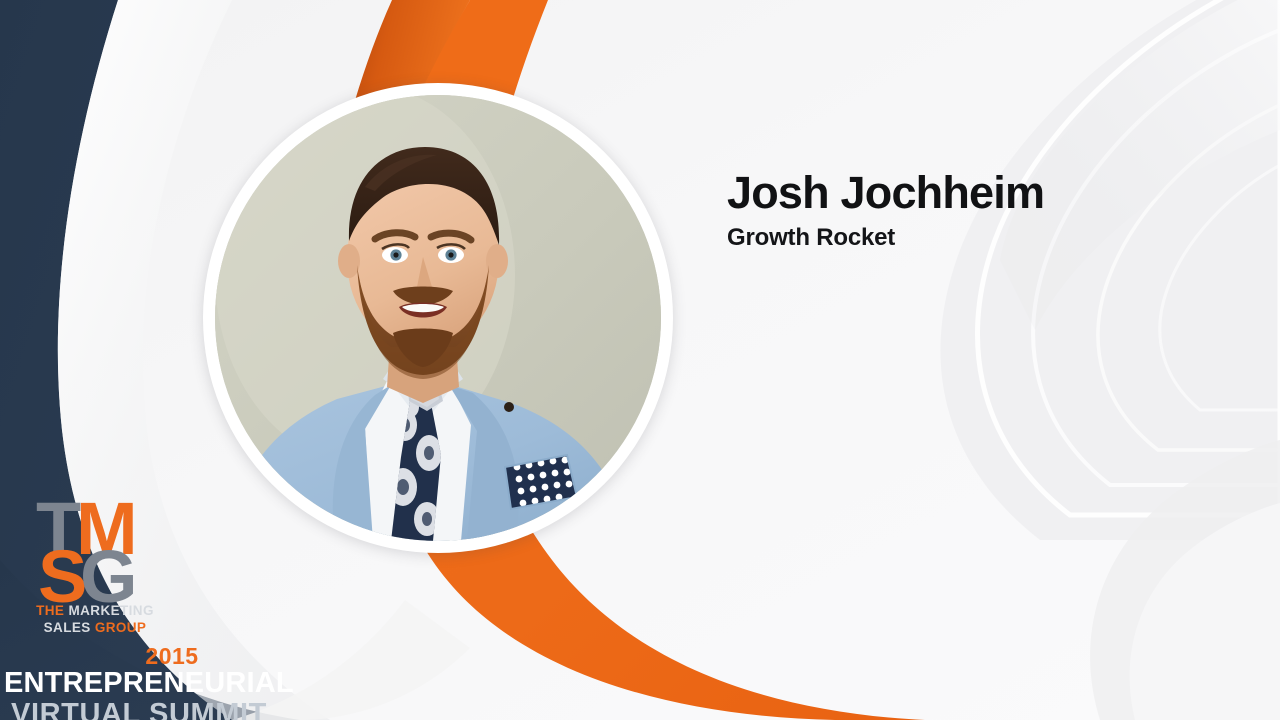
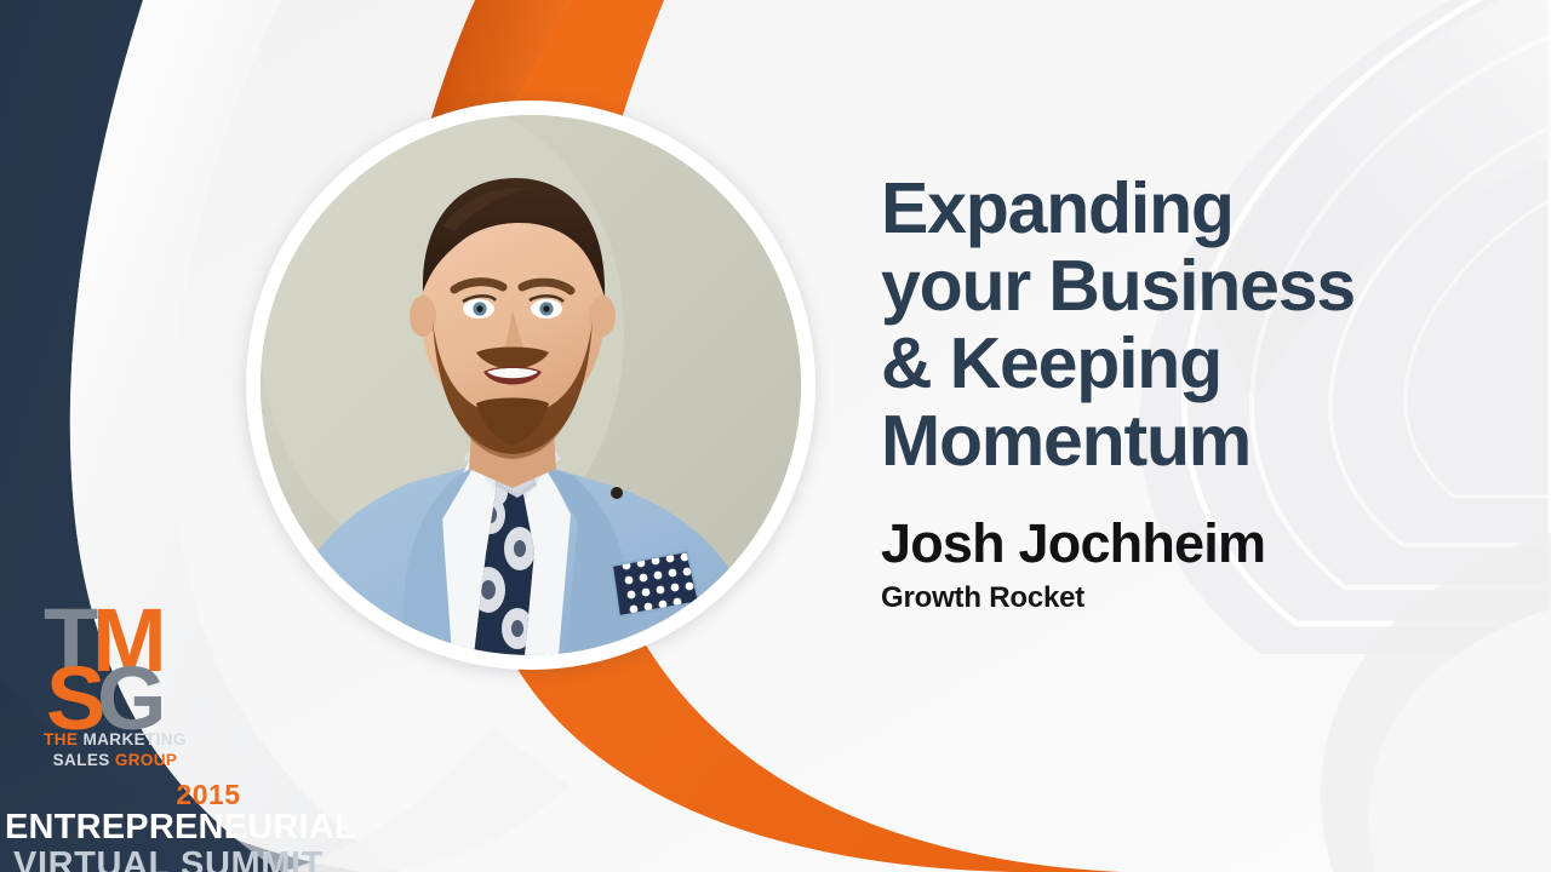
+ Expanding
+ your Business
+ & Keeping
+ Momentum
  Josh Jochheim
  Growth Rocket
  T
  M
  S
  G
  THE MARKETING
  SALES GROUP
  2015
  ENTREPRENEURIAL
  VIRTUAL SUMMIT
